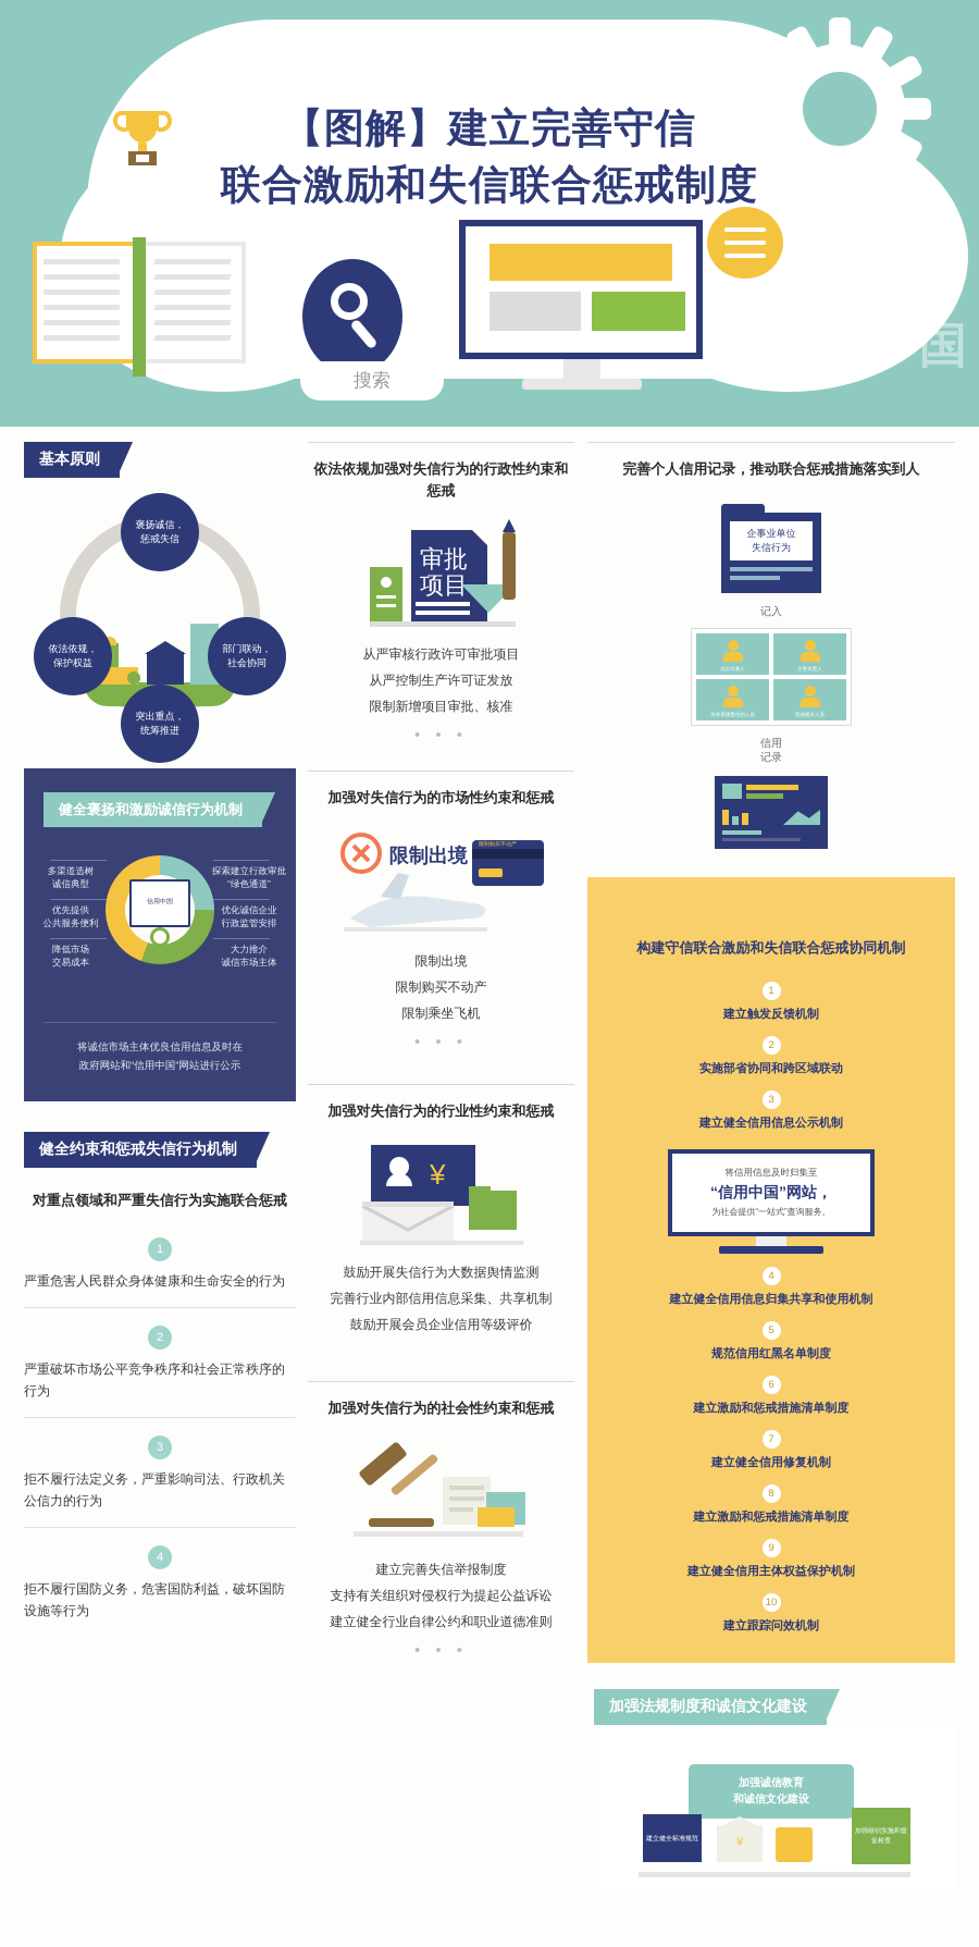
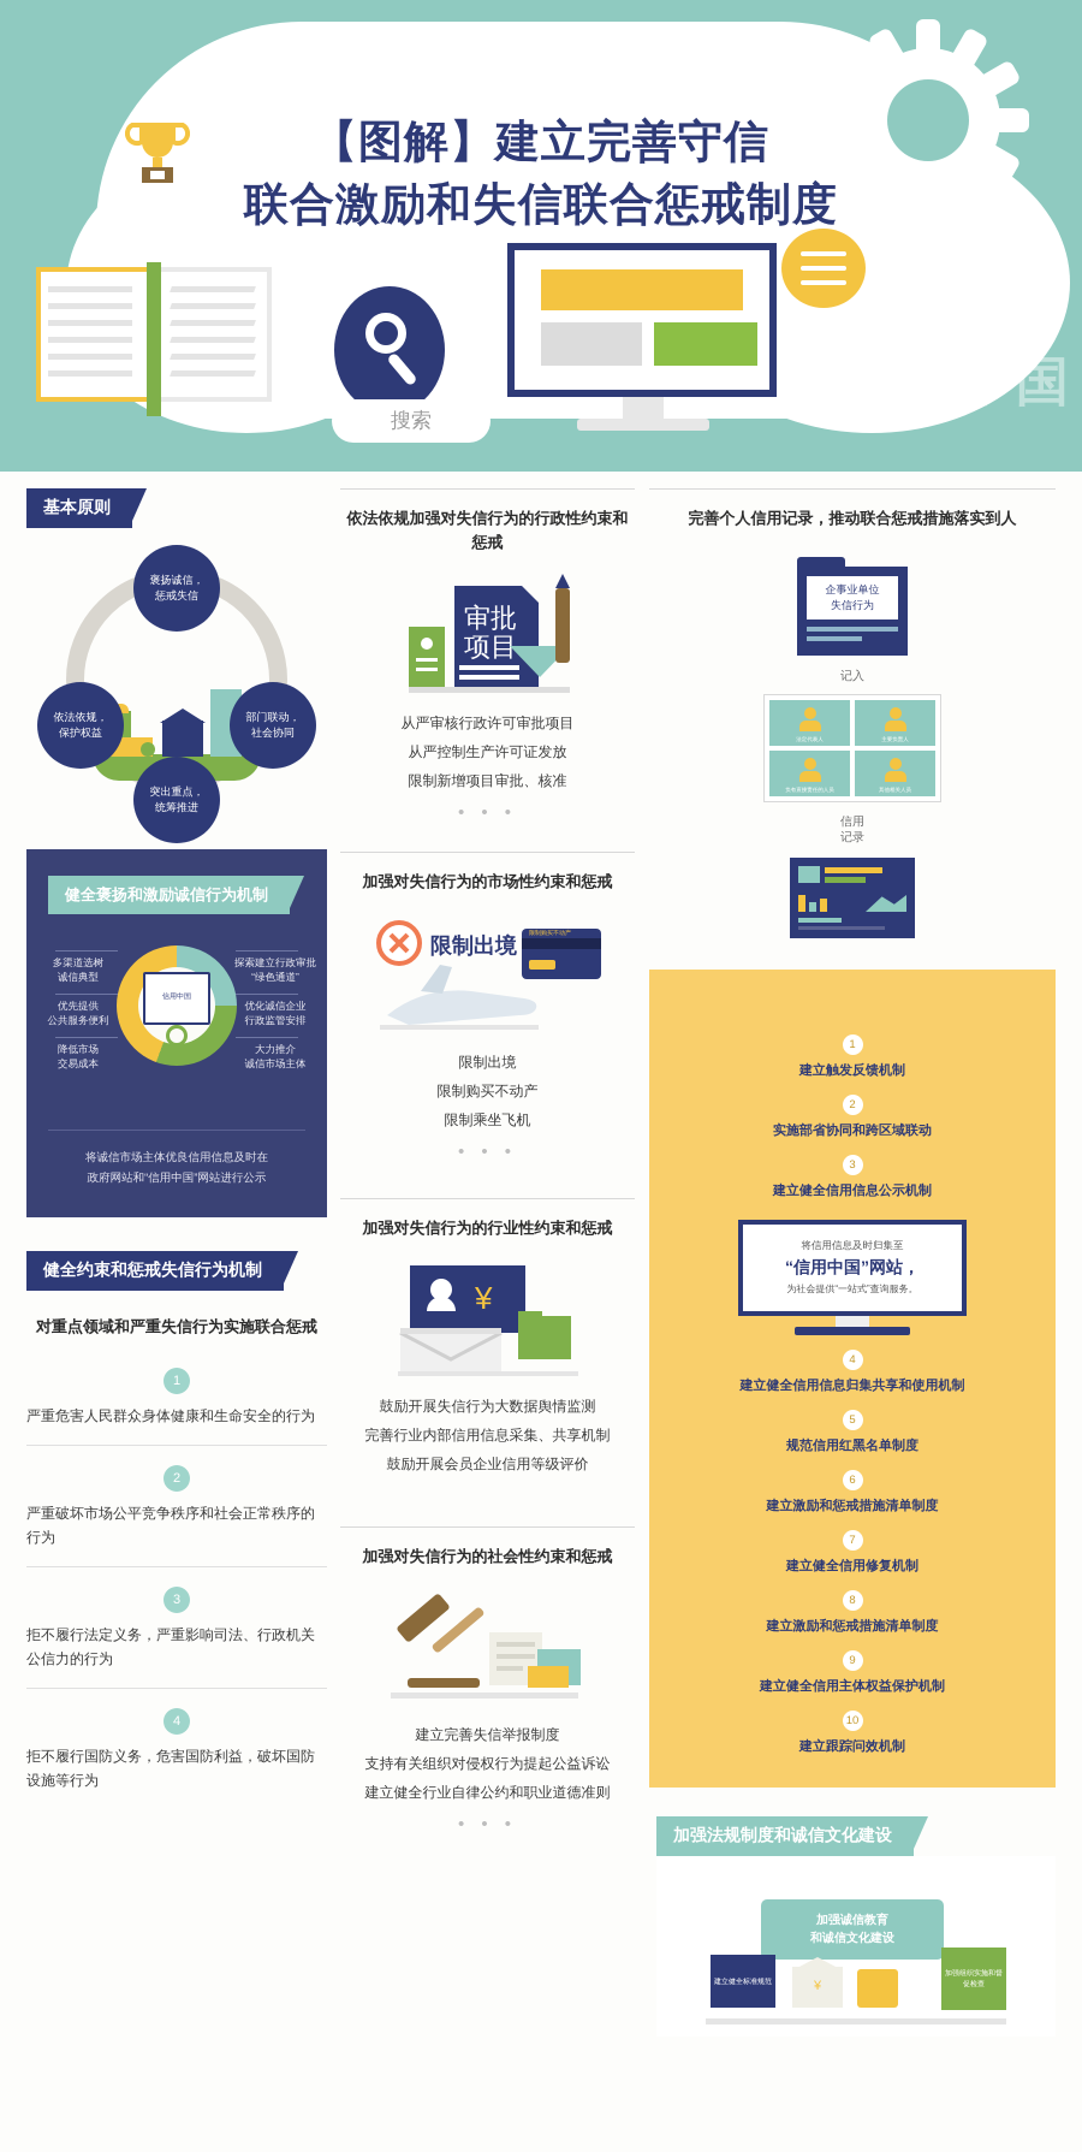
  【图解】建立完善守信
  联合激励和失信联合惩戒制度
  搜索
  信用中国
  基本原则
  褒扬诚信，
  惩戒失信
  依法依规，
  保护权益
  部门联动，
  社会协同
  突出重点，
  统筹推进
  健全褒扬和激励诚信行为机制
  多渠道选树
  诚信典型
  优先提供
  公共服务便利
  降低市场
  交易成本
  探索建立行政审批
  “绿色通道”
  优化诚信企业
  行政监管安排
  大力推介
  诚信市场主体
  将诚信市场主体优良信用信息及时在
  政府网站和“信用中国”网站进行公示
  健全约束和惩戒失信行为机制
  对重点领域和严重失信行为实施联合惩戒
  1
  严重危害人民群众身体健康和生命安全的行为
  2
  严重破坏市场公平竞争秩序和社会正常秩序的行为
  3
  拒不履行法定义务，严重影响司法、行政机关公信力的行为
  4
  拒不履行国防义务，危害国防利益，破坏国防设施等行为
  依法依规加强对失信行为的行政性约束和惩戒
  审批
  项目
  从严审核行政许可审批项目
  从严控制生产许可证发放
  限制新增项目审批、核准
  • • •
  加强对失信行为的市场性约束和惩戒
  限制出境
  限制出境
  限制购买不动产
  限制乘坐飞机
  • • •
  加强对失信行为的行业性约束和惩戒
  ¥
  鼓励开展失信行为大数据舆情监测
  完善行业内部信用信息采集、共享机制
  鼓励开展会员企业信用等级评价
  加强对失信行为的社会性约束和惩戒
  建立完善失信举报制度
  支持有关组织对侵权行为提起公益诉讼
  建立健全行业自律公约和职业道德准则
  • • •
  完善个人信用记录，推动联合惩戒措施落实到人
  企事业单位
  失信行为
  记入
  信用
  记录
- 构建守信联合激励和失信联合惩戒协同机制
  1
  建立触发反馈机制
  2
  实施部省协同和跨区域联动
  3
  建立健全信用信息公示机制
  将信用信息及时归集至
  “信用中国”网站，
  为社会提供“一站式”查询服务。
  4
  建立健全信用信息归集共享和使用机制
  5
  规范信用红黑名单制度
  6
  建立激励和惩戒措施清单制度
  7
  建立健全信用修复机制
  8
  建立激励和惩戒措施清单制度
  9
  建立健全信用主体权益保护机制
  10
  建立跟踪问效机制
  加强法规制度和诚信文化建设
  加强诚信教育
  和诚信文化建设
  ¥
